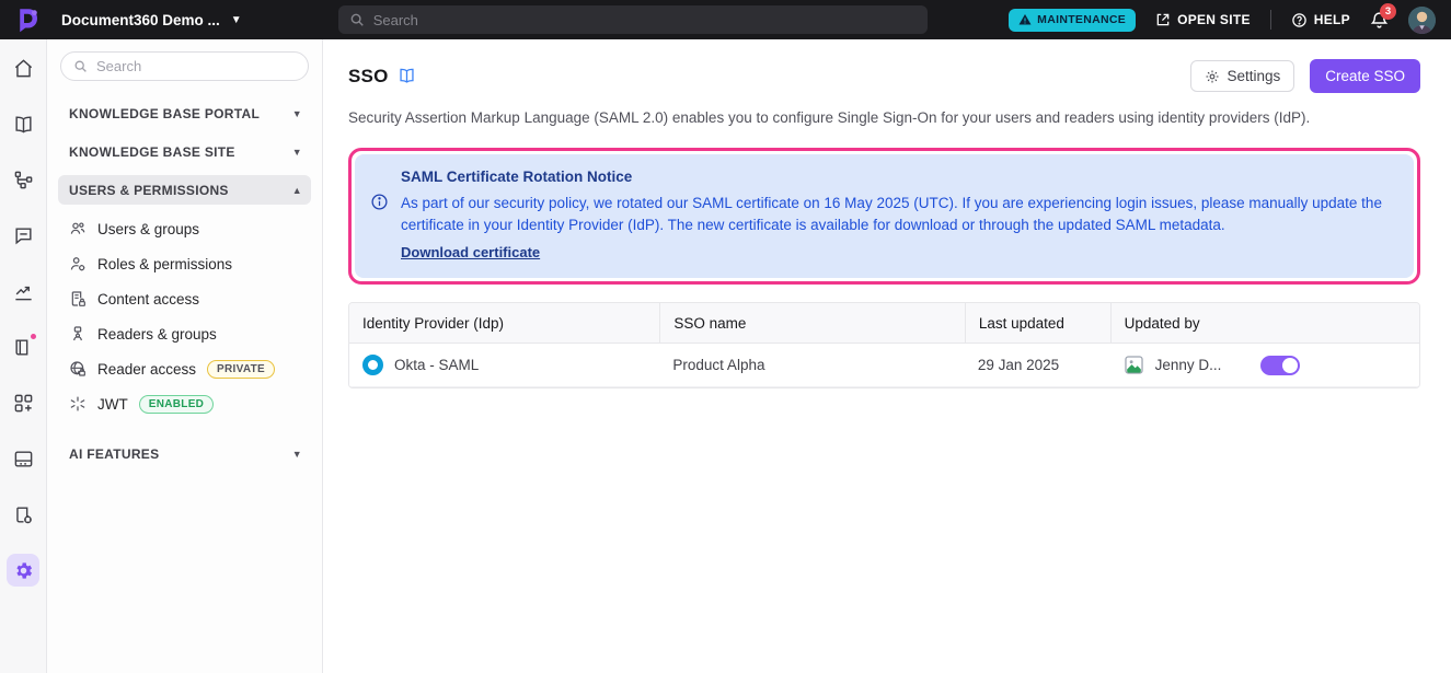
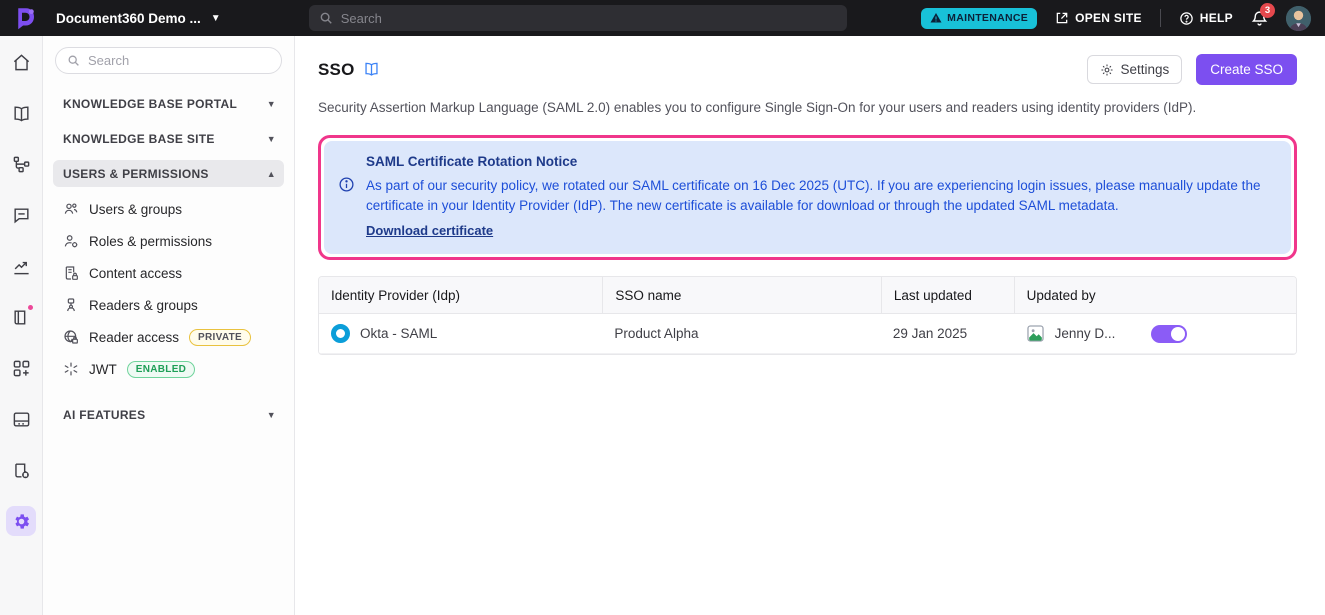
  Document360 Demo ...
  ▼
  Search
  MAINTENANCE
  OPEN SITE
  HELP
  3
  Search
  KNOWLEDGE BASE PORTAL
  ▼
  KNOWLEDGE BASE SITE
  ▼
  USERS & PERMISSIONS
  ▲
  Users & groups
  Roles & permissions
  Content access
  Readers & groups
  Reader access
  PRIVATE
  JWT
  ENABLED
  AI FEATURES
  ▼
  SSO
  Settings
  Create SSO
  Security Assertion Markup Language (SAML 2.0) enables you to configure Single Sign-On for your users and readers using identity providers (IdP).
  SAML Certificate Rotation Notice
- As part of our security policy, we rotated our SAML certificate on 16 May 2025 (UTC). If you are experiencing login issues, please manually update the certificate in your Identity Provider (IdP). The new certificate is available for download or through the updated SAML metadata.
+ As part of our security policy, we rotated our SAML certificate on 16 Dec 2025 (UTC). If you are experiencing login issues, please manually update the certificate in your Identity Provider (IdP). The new certificate is available for download or through the updated SAML metadata.
  Download certificate
  Identity Provider (Idp)
  SSO name
  Last updated
  Updated by
  Okta - SAML
  Product Alpha
  29 Jan 2025
  Jenny D...
